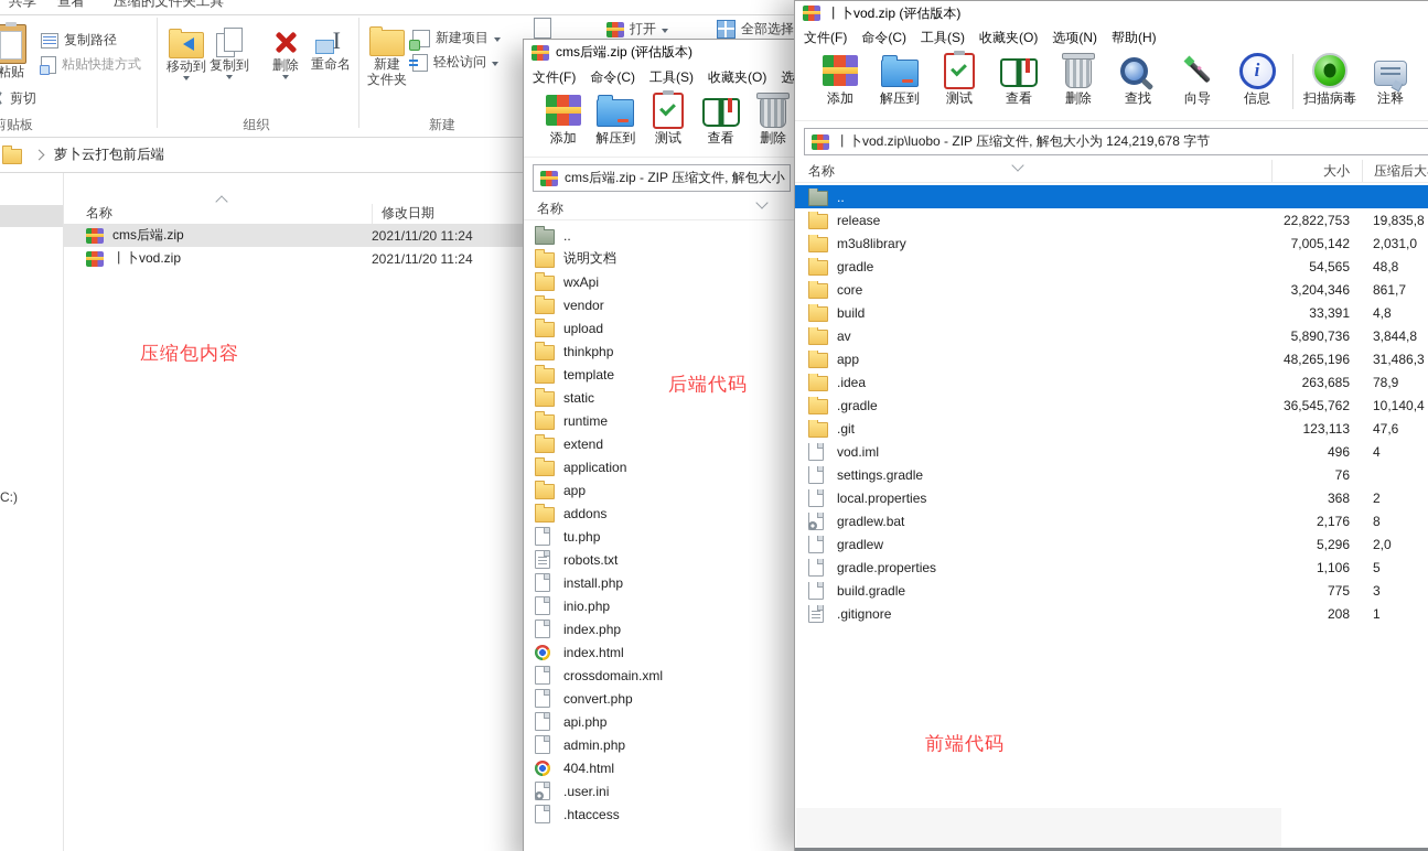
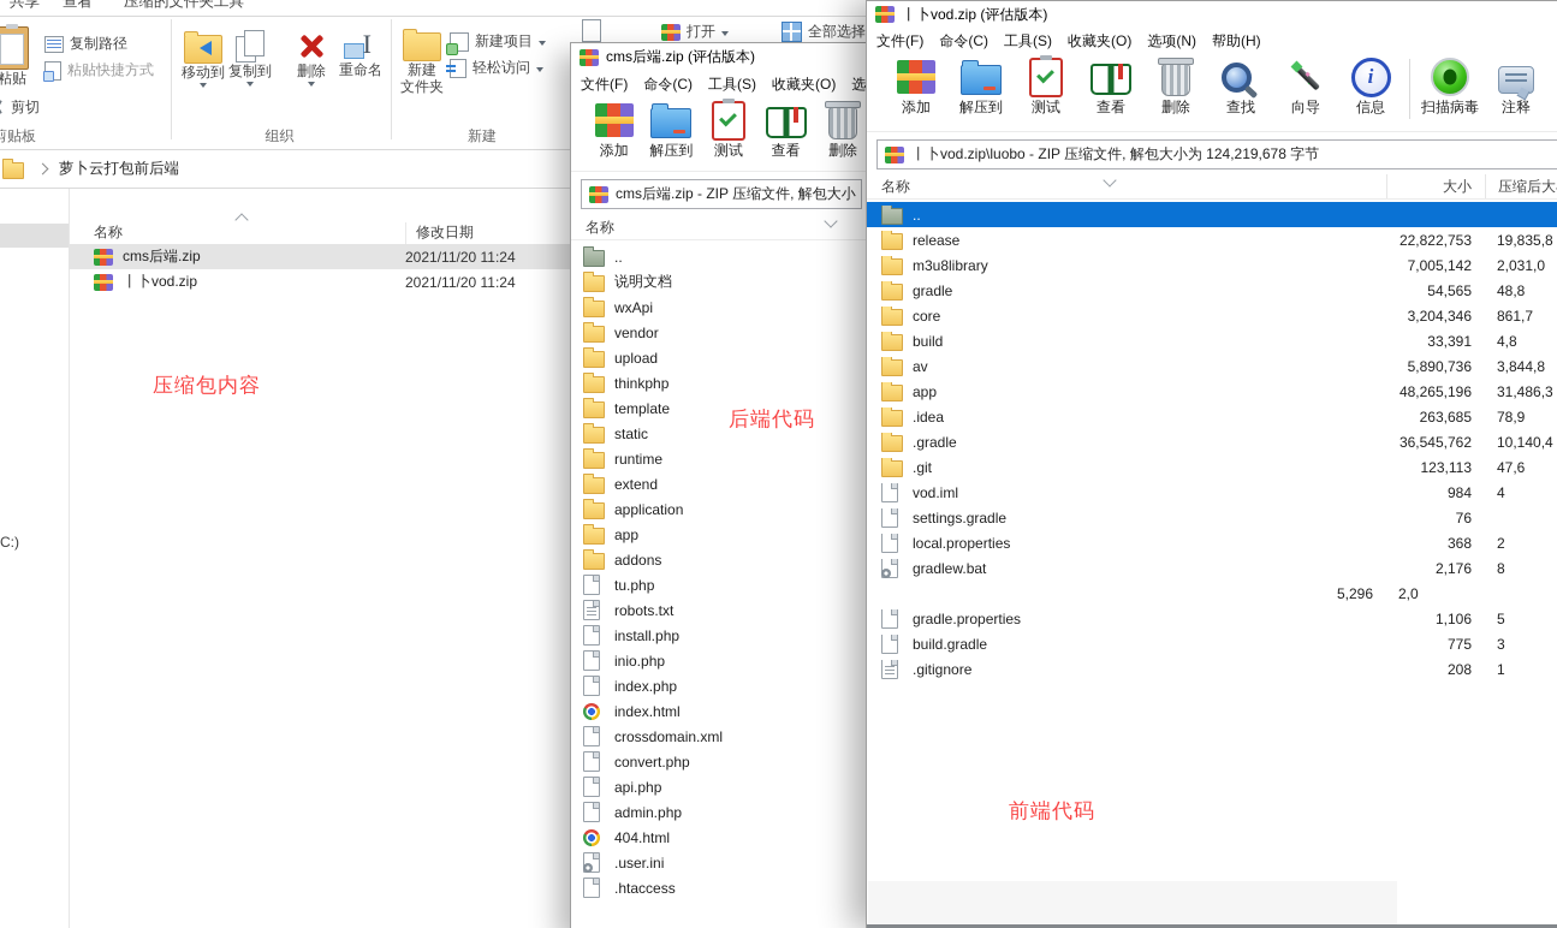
  共享
  查看
  压缩的文件夹工具
  粘贴
  剪切
  复制路径
  粘贴快捷方式
  剪贴板
  移动到
  复制到
  删除
  重命名
  组织
  新建
  文件夹
  新建项目
  轻松访问
  新建
  打开
  全部选择
  萝卜云打包前后端
  C:)
  名称
  修改日期
  cms后端.zip
  2021/11/20 11:24
  丨卜vod.zip
  2021/11/20 11:24
  压缩包内容
  cms后端.zip (评估版本)
  文件(F)
  命令(C)
  工具(S)
  收藏夹(O)
  添加
  解压到
  测试
  查看
  删除
  cms后端.zip - ZIP 压缩文件, 解包大小
  名称
  ..
  说明文档
  wxApi
  vendor
  upload
  thinkphp
  template
  static
  runtime
  extend
  application
  app
  addons
  tu.php
  robots.txt
  install.php
  inio.php
  index.php
  index.html
  crossdomain.xml
  convert.php
  api.php
  admin.php
  404.html
  .user.ini
  .htaccess
  后端代码
  丨卜vod.zip (评估版本)
  文件(F)
  命令(C)
  工具(S)
  收藏夹(O)
  选项(N)
  帮助(H)
  添加
  解压到
  测试
  查看
  删除
  查找
  向导
  信息
  扫描病毒
  注释
  丨卜vod.zip\luobo - ZIP 压缩文件, 解包大小为 124,219,678 字节
  名称
  大小
  压缩后大
  ..
  release
  22,822,753
  19,835,8
  m3u8library
  7,005,142
  2,031,0
  gradle
  54,565
  48,8
  core
  3,204,346
  861,7
  build
  33,391
  4,8
  av
  5,890,736
  3,844,8
  app
  48,265,196
  31,486,3
  .idea
  263,685
  78,9
  .gradle
  36,545,762
  10,140,4
  .git
  123,113
  47,6
  vod.iml
- 496
+ 984
  4
  settings.gradle
  76
  local.properties
  368
  2
  gradlew.bat
  2,176
  8
- gradlew
  5,296
  2,0
  gradle.properties
  1,106
  5
  build.gradle
  775
  3
  .gitignore
  208
  1
  前端代码
